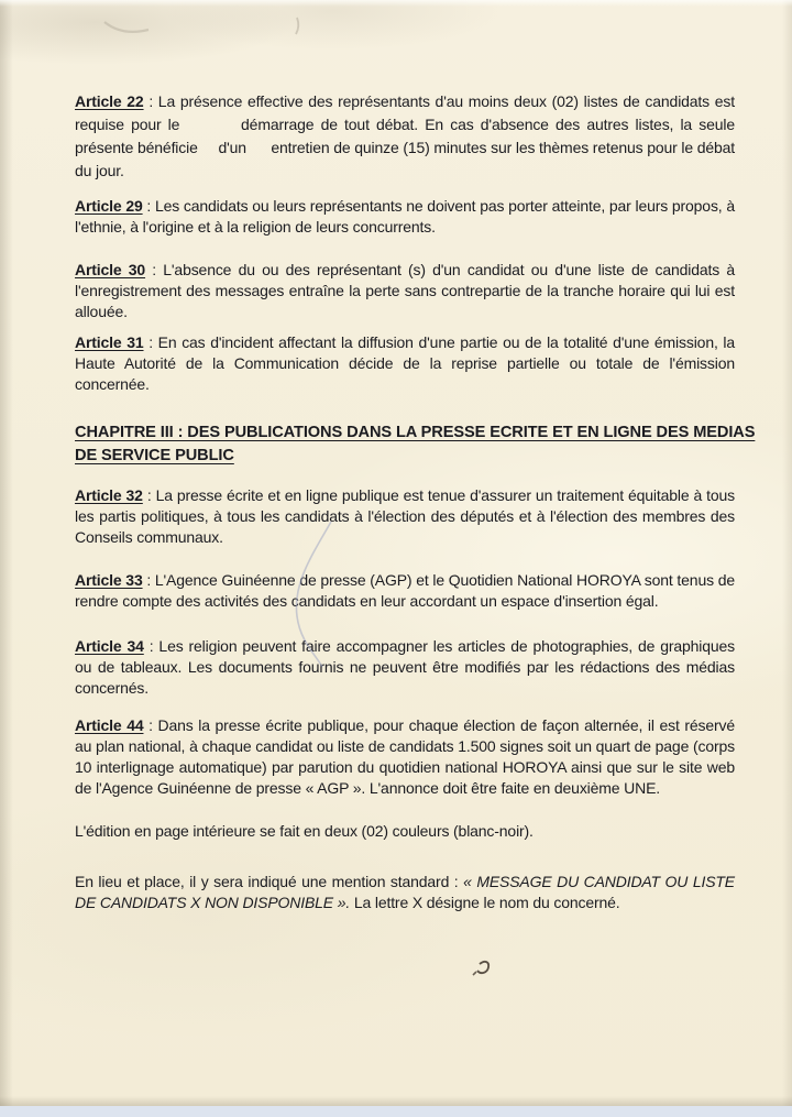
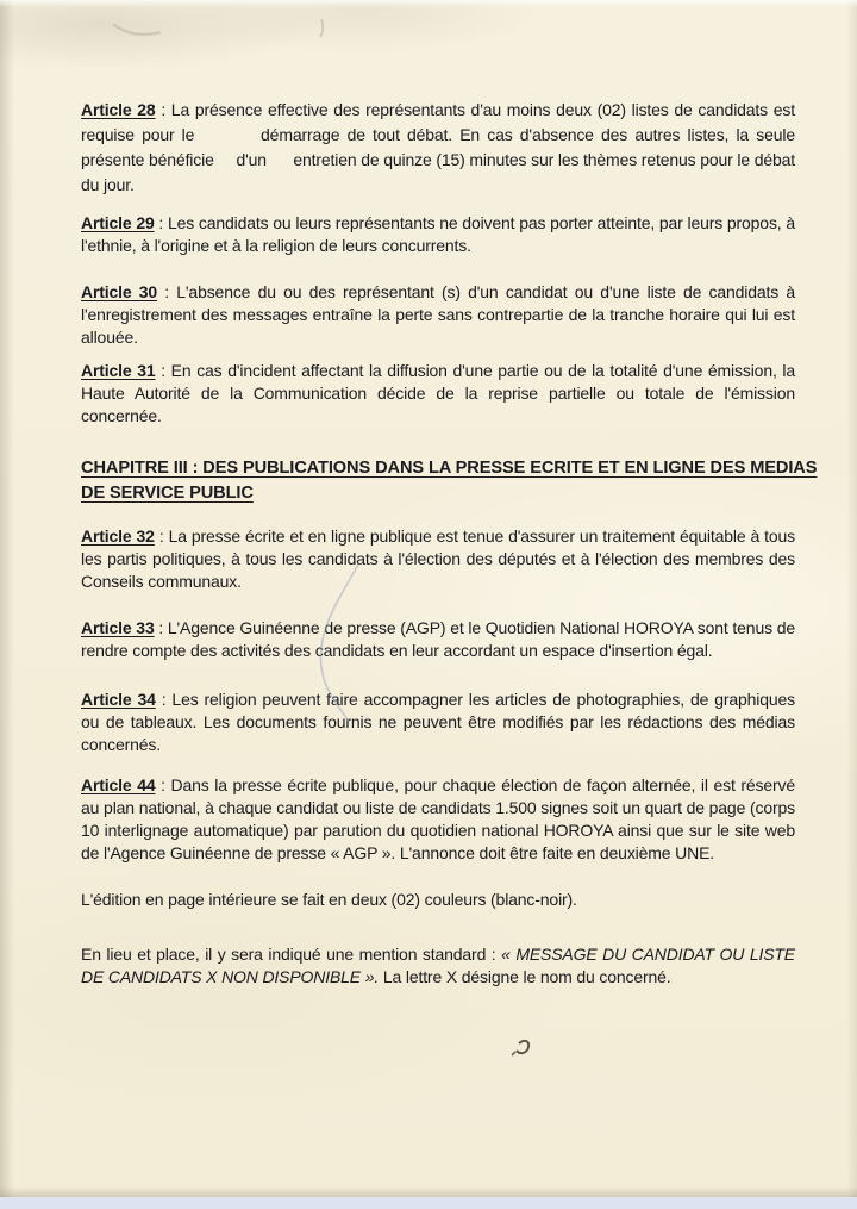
- Article 22 : La présence effective des représentants d'au moins deux (02) listes de candidats est requise pour le démarrage de tout débat. En cas d'absence des autres listes, la seule présente bénéficie d'un entretien de quinze (15) minutes sur les thèmes retenus pour le débat du jour.
+ Article 28 : La présence effective des représentants d'au moins deux (02) listes de candidats est requise pour le démarrage de tout débat. En cas d'absence des autres listes, la seule présente bénéficie d'un entretien de quinze (15) minutes sur les thèmes retenus pour le débat du jour.
  Article 29 : Les candidats ou leurs représentants ne doivent pas porter atteinte, par leurs propos, à l'ethnie, à l'origine et à la religion de leurs concurrents.
  Article 30 : L'absence du ou des représentant (s) d'un candidat ou d'une liste de candidats à l'enregistrement des messages entraîne la perte sans contrepartie de la tranche horaire qui lui est allouée.
  Article 31 : En cas d'incident affectant la diffusion d'une partie ou de la totalité d'une émission, la Haute Autorité de la Communication décide de la reprise partielle ou totale de l'émission concernée.
  CHAPITRE III : DES PUBLICATIONS DANS LA PRESSE ECRITE ET EN LIGNE DES MEDI
  DE SERVICE PUBLIC
  Article 32 : La presse écrite et en ligne publique est tenue d'assurer un traitement équitable à tous les partis politiques, à tous les candidats à l'élection des députés et à l'élection des membres des Conseils communaux.
  Article 33 : L'Agence Guinéenne de presse (AGP) et le Quotidien National HOROYA sont tenus de rendre compte des activités des candidats en leur accordant un espace d'insertion égal.
  Article 34 : Les religion peuvent faire accompagner les articles de photographies, de graphiques ou de tableaux. Les documents fournis ne peuvent être modifiés par les rédactions des médias concernés.
  Article 44 : Dans la presse écrite publique, pour chaque élection de façon alternée, il est réservé au plan national, à chaque candidat ou liste de candidats 1.500 signes soit un quart de page (corps 10 interlignage automatique) par parution du quotidien national HOROYA ainsi que sur le site web de l'Agence Guinéenne de presse « AGP ». L'annonce doit être faite en deuxième UNE.
  L'édition en page intérieure se fait en deux (02) couleurs (blanc-noir).
  En lieu et place, il y sera indiqué une mention standard : « MESSAGE DU CANDIDAT OU LISTE DE CANDIDATS X NON DISPONIBLE ». La lettre X désigne le nom du concerné.
